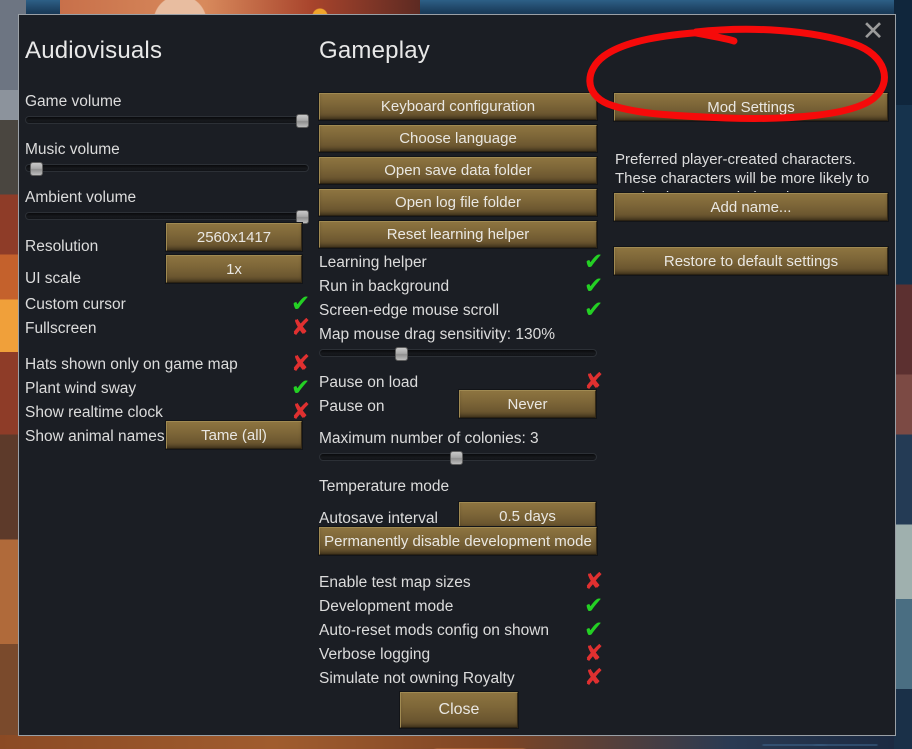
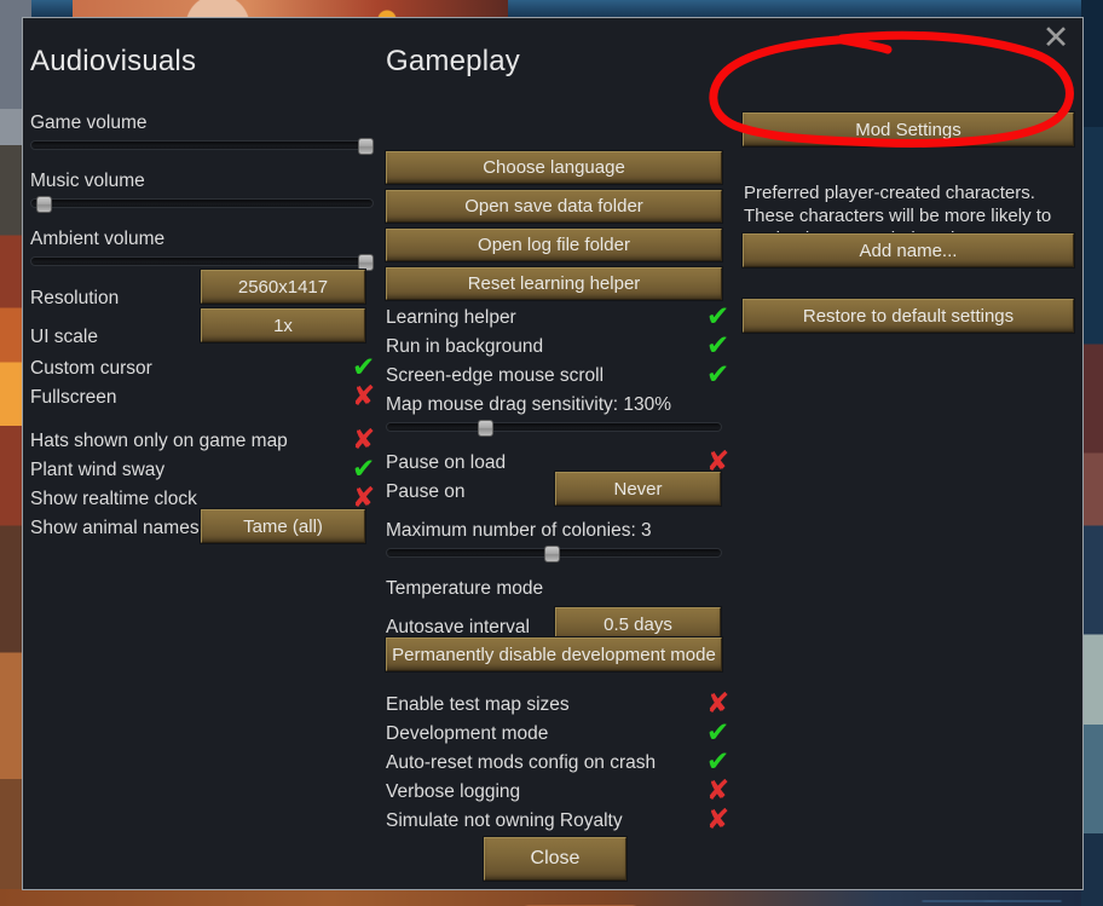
  ✕
  Audiovisuals
  Game volume
  Music volume
  Ambient volume
  Resolution
  2560x1417
  UI scale
  1x
  Custom cursor
  ✔
  Fullscreen
  ✘
  Hats shown only on game map
  ✘
  Plant wind sway
  ✔
  Show realtime clock
  ✘
  Show animal names
  Tame (all)
  Gameplay
- Keyboard configuration
  Choose language
  Open save data folder
  Open log file folder
  Reset learning helper
  Learning helper
  ✔
  Run in background
  ✔
  Screen-edge mouse scroll
  ✔
  Map mouse drag sensitivity: 130%
  Pause on load
  ✘
  Pause on
  Never
  Maximum number of colonies: 3
  Temperature mode
  Autosave interval
  0.5 days
  Permanently disable development mode
  Enable test map sizes
  ✘
  Development mode
  ✔
- Auto-reset mods config on shown
+ Auto-reset mods config on crash
  ✔
  Verbose logging
  ✘
  Simulate not owning Royalty
  ✘
  Mod Settings
  Preferred player-created characters. These characters will be more likely to
  Add name...
  Restore to default settings
  Close
